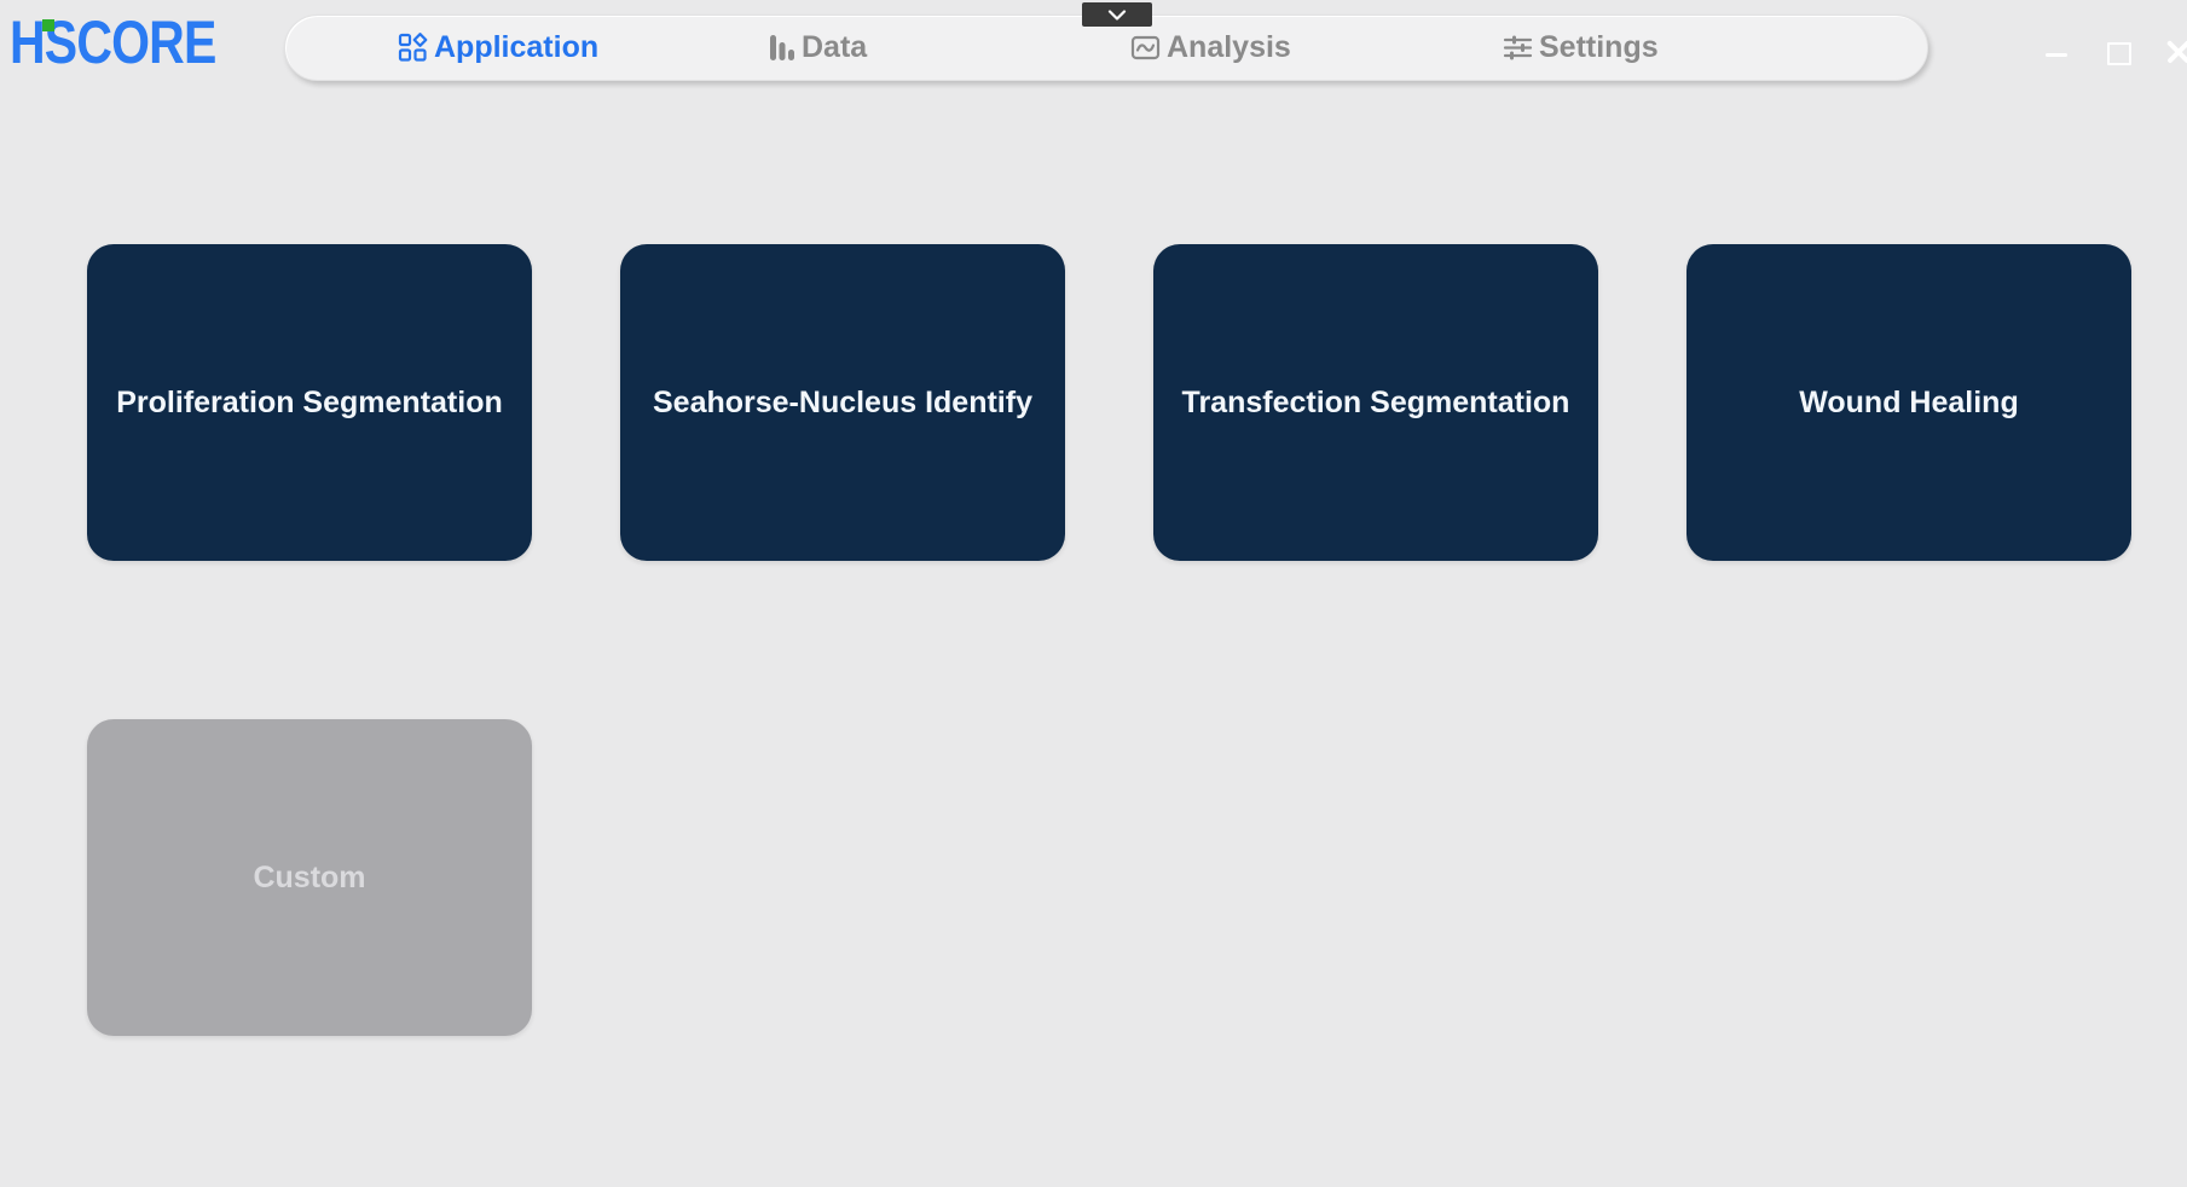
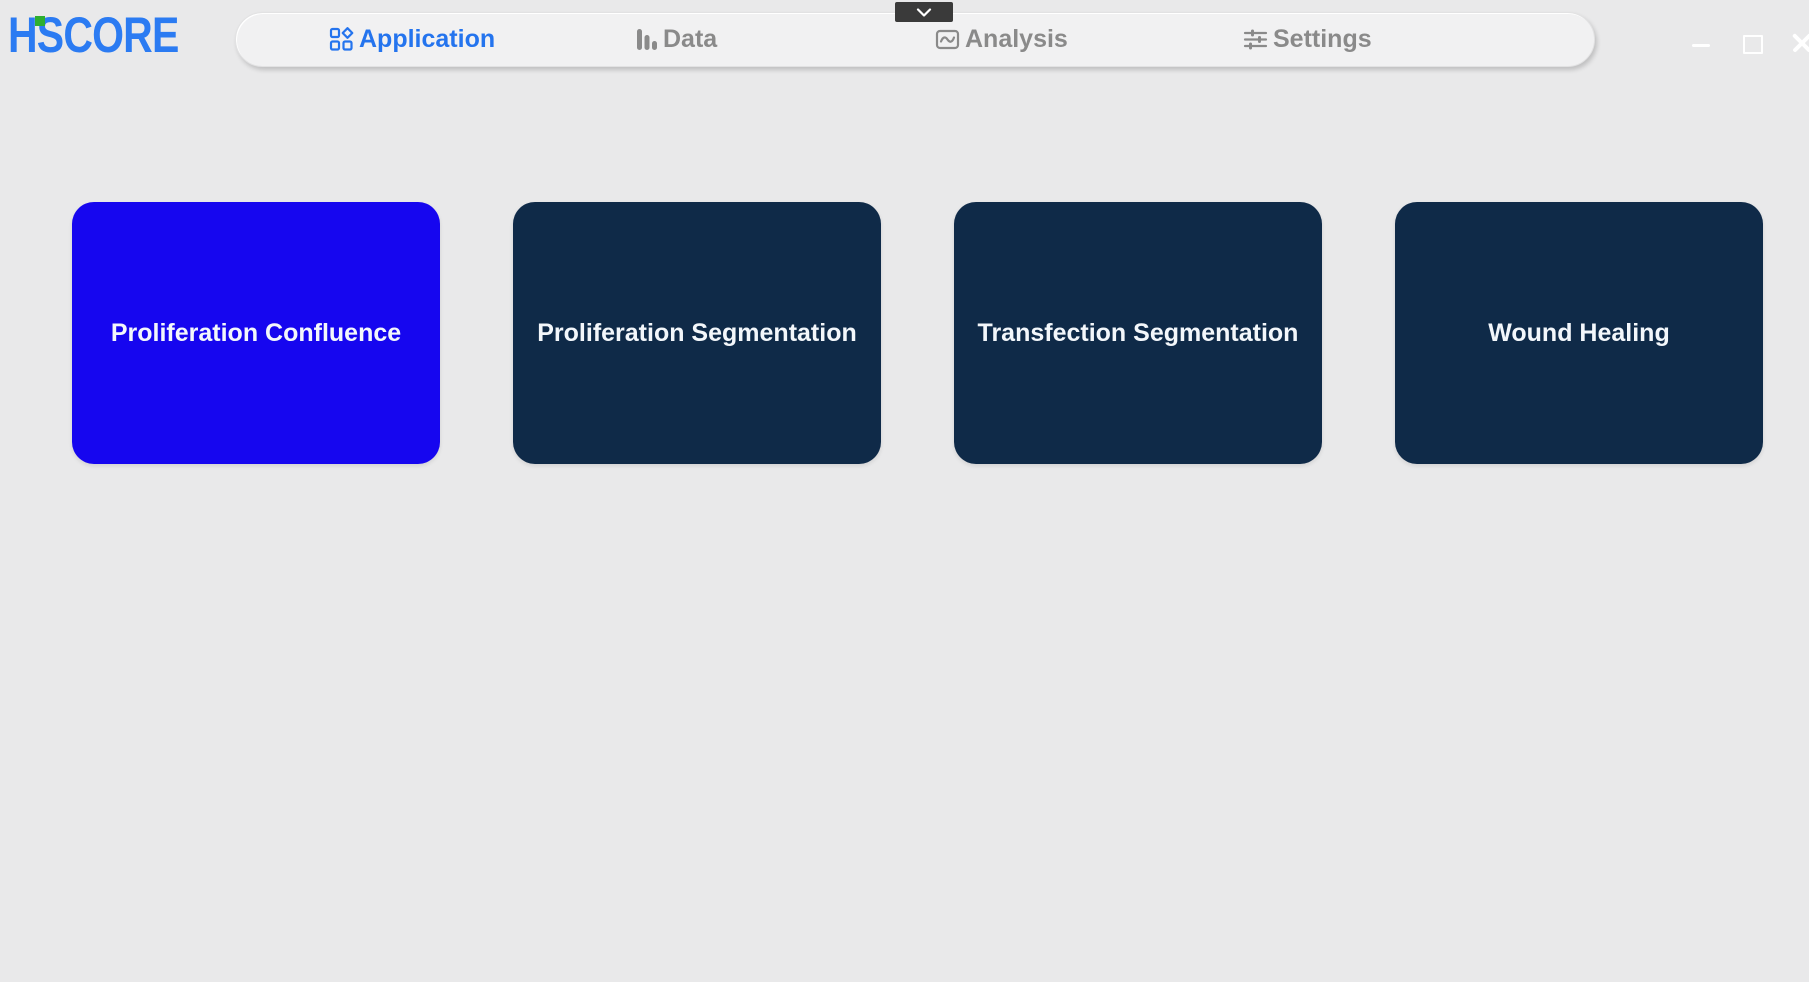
  HSCORE
  Application
  Data
  Analysis
  Settings
+ Proliferation Confluence
  Proliferation Segmentation
- Seahorse-Nucleus Identify
  Transfection Segmentation
  Wound Healing
- Custom
